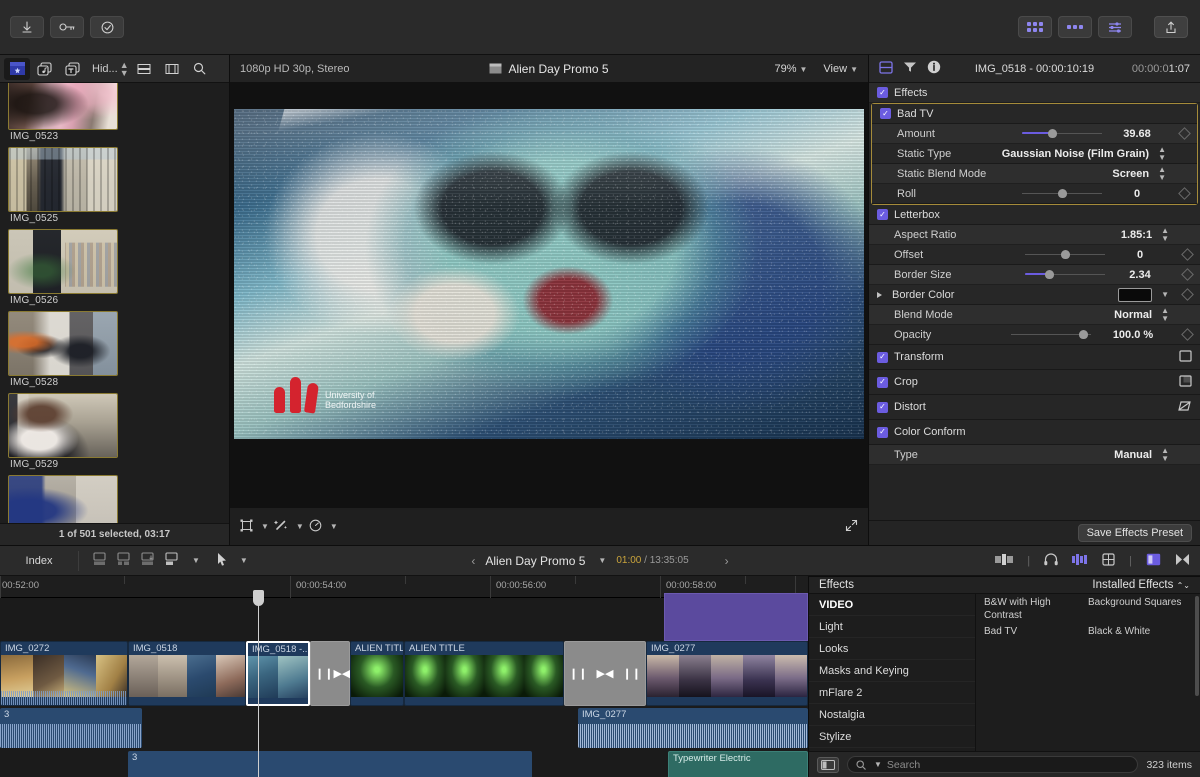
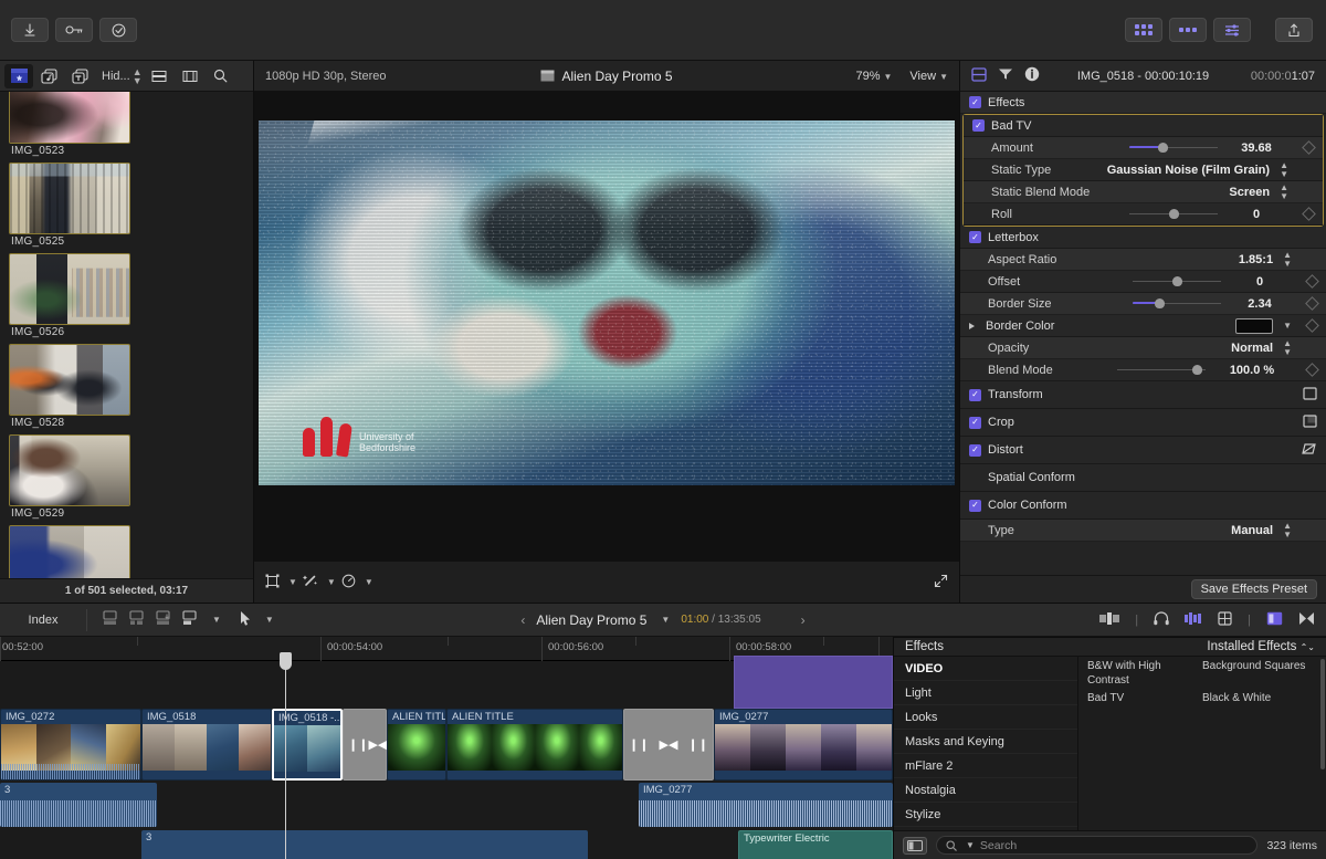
  Hid...
  ▲
  ▼
  IMG_0523
  IMG_0525
  IMG_0526
  IMG_0528
  IMG_0529
  1 of 501 selected, 03:17
  1080p HD 30p, Stereo
  Alien Day Promo 5
  79% ▼
  View ▼
  University of
  Bedfordshire
  ▼
  ▼
  ▼
  IMG_0518 - 00:00:10:19
  00:00:01:07
  ✓
  Effects
  ✓
  Bad TV
  Amount
  39.68
  Static Type
  Gaussian Noise (Film Grain)
  ▲
  ▼
  Static Blend Mode
  Screen
  ▲
  ▼
  Roll
  0
  ✓
  Letterbox
  Aspect Ratio
  1.85:1
  ▲
  ▼
  Offset
  0
  Border Size
  2.34
  Border Color
  ▼
- Blend Mode
+ Opacity
  Normal
  ▲
  ▼
- Opacity
+ Blend Mode
  100.0 %
  ✓
  Transform
  ✓
  Crop
  ✓
  Distort
+ Spatial Conform
  ✓
  Color Conform
  Type
  Manual
  ▲
  ▼
  Save Effects Preset
  Index
  ▼
  ▼
  ‹
  Alien Day Promo 5
  ▼
  01:00 / 13:35:05
  ›
  |
  |
  00:52:00
  00:00:54:00
  00:00:56:00
  00:00:58:00
  IMG_0272
  IMG_0518
  IG_0518 -..
  ❙❙
  ▶◀
  ALIEN TITL
  ALIEN TITLE
  ❙❙
  ▶◀
  ❙❙
  IMG_0277
  3
  IMG_0277
  3
  Typewriter Electric
  Effects
  Installed Effects ⌃⌄
  VIDEO
  Light
  Looks
  Masks and Keying
  mFlare 2
  Nostalgia
  Stylize
  B&W with High Contrast
  Background Squares
  Bad TV
  Black & White
  ▼
  Search
  323 items
